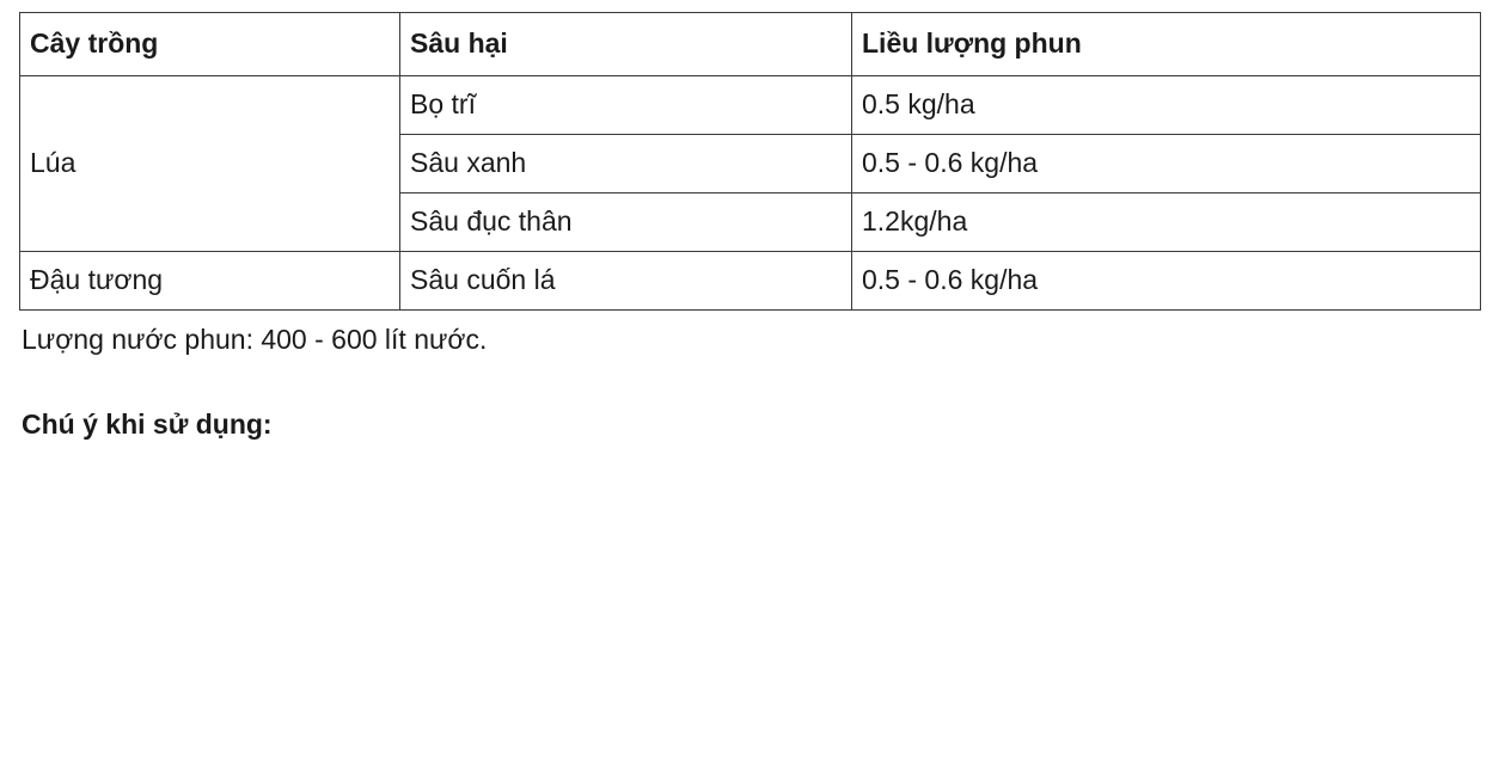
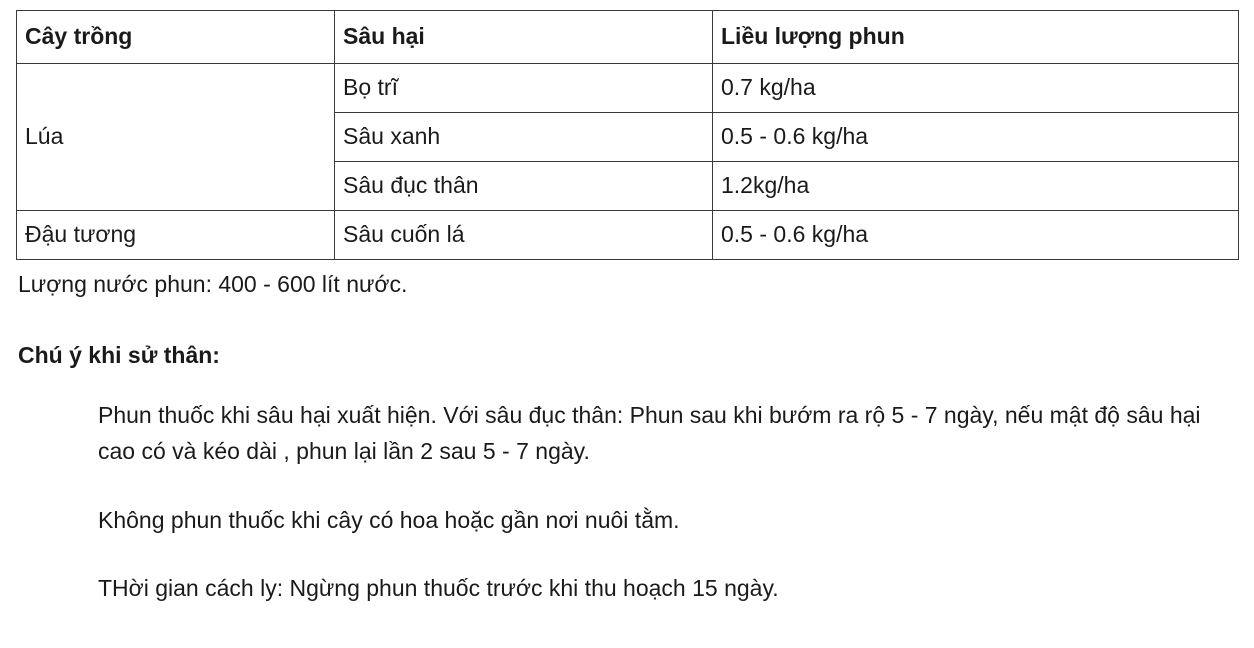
  Cây trồng	Sâu hại	Liều lượng phun
- Lúa	Bọ trĩ	0.5 kg/ha
+ Lúa	Bọ trĩ	0.7 kg/ha
  Sâu xanh	0.5 - 0.6 kg/ha
  Sâu đục thân	1.2kg/ha
  Đậu tương	Sâu cuốn lá	0.5 - 0.6 kg/ha
  Lượng nước phun: 400 - 600 lít nước.
- Chú ý khi sử dụng:
+ Chú ý khi sử thân:
+ Phun thuốc khi sâu hại xuất hiện. Với sâu đục thân: Phun sau khi bướm ra rộ 5 - 7 ngày, nếu mật độ sâu hại cao có và kéo dài , phun lại lần 2 sau 5 - 7 ngày.
+ Không phun thuốc khi cây có hoa hoặc gần nơi nuôi tằm.
+ THời gian cách ly: Ngừng phun thuốc trước khi thu hoạch 15 ngày.
